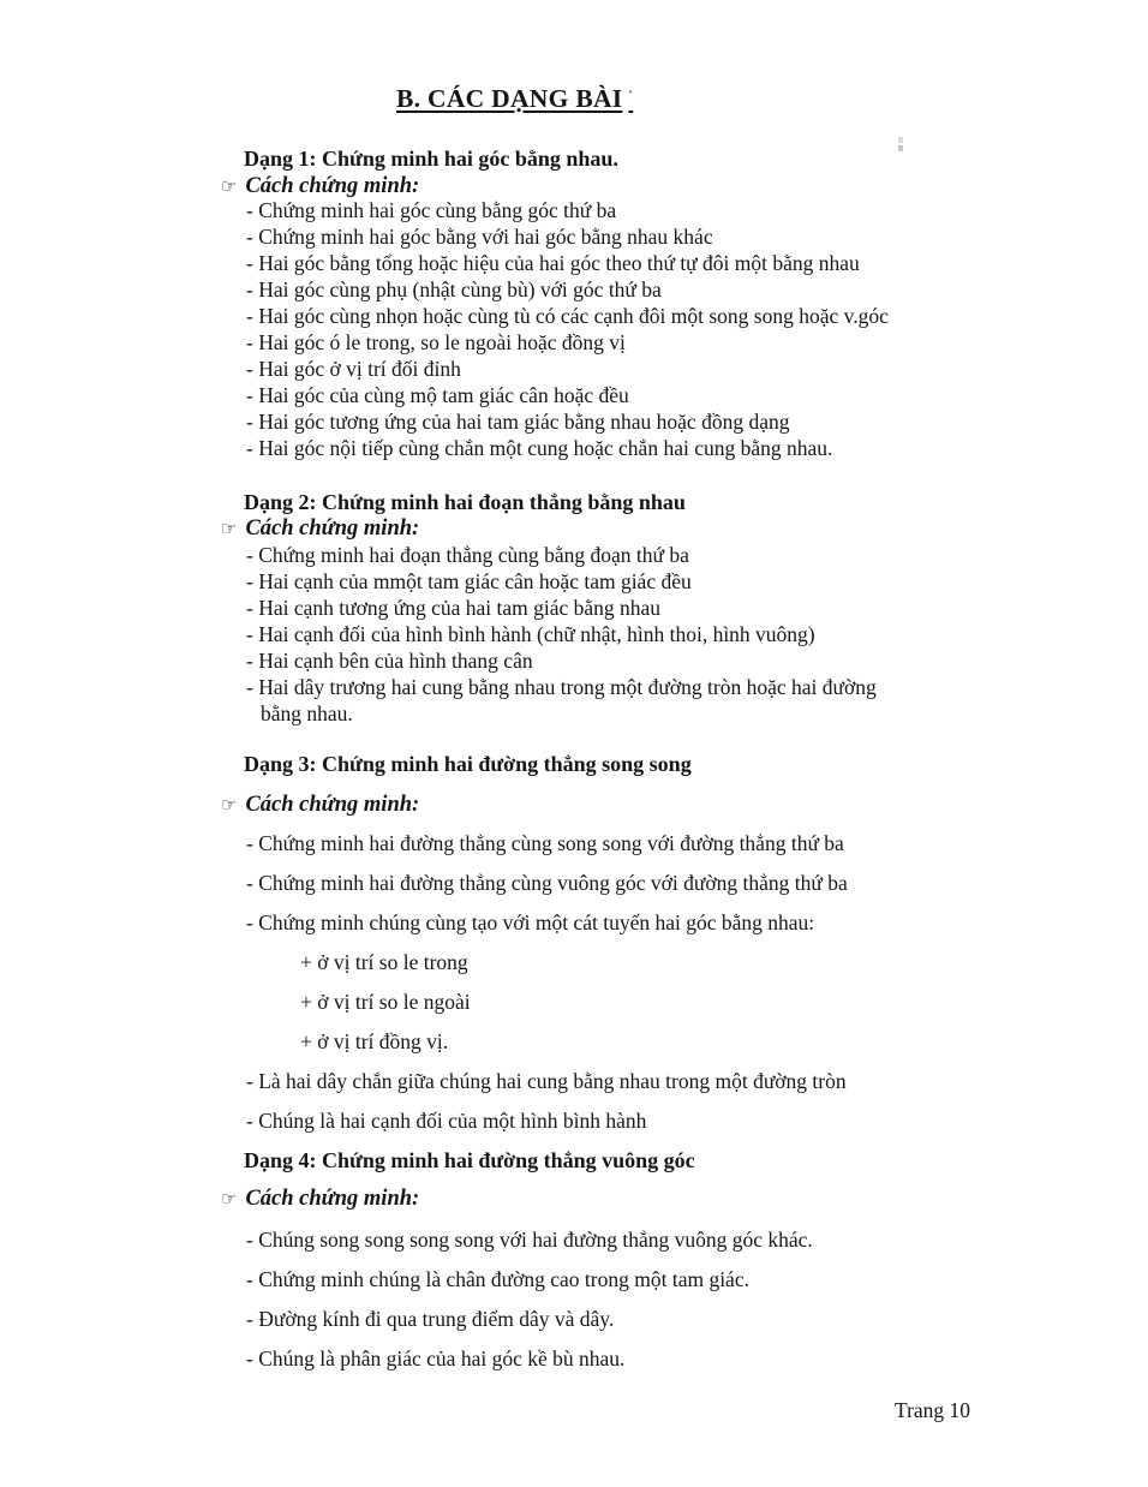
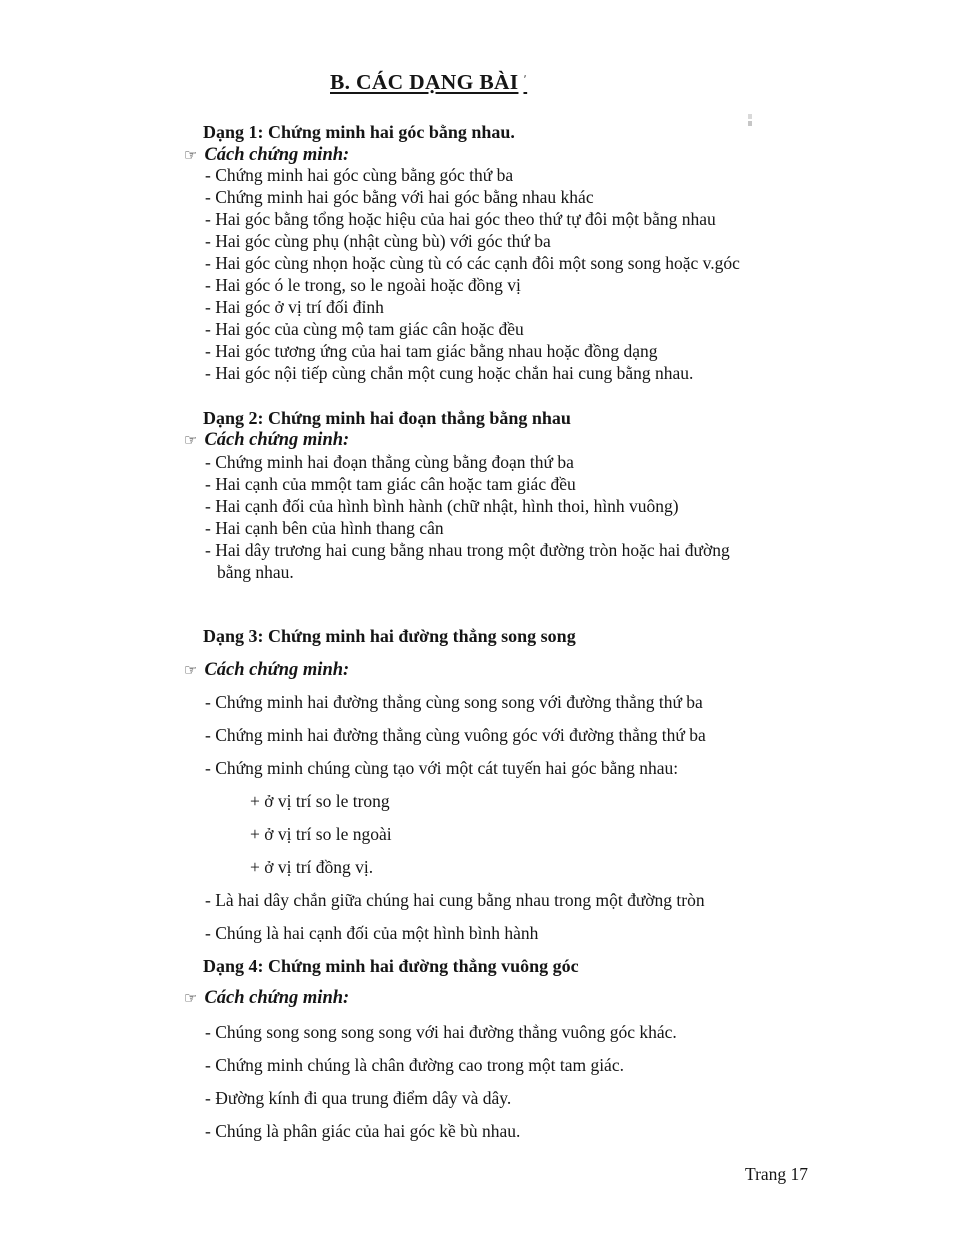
  B. CÁC DẠNG BÀI ʹ
  Dạng 1: Chứng minh hai góc bằng nhau.
  ☞ Cách chứng minh:
  - Chứng minh hai góc cùng bằng góc thứ ba
  - Chứng minh hai góc bằng với hai góc bằng nhau khác
  - Hai góc bằng tổng hoặc hiệu của hai góc theo thứ tự đôi một bằng nhau
  - Hai góc cùng phụ (nhật cùng bù) với góc thứ ba
  - Hai góc cùng nhọn hoặc cùng tù có các cạnh đôi một song song hoặc v.góc
  - Hai góc ó le trong, so le ngoài hoặc đồng vị
  - Hai góc ở vị trí đối đỉnh
  - Hai góc của cùng mộ tam giác cân hoặc đều
  - Hai góc tương ứng của hai tam giác bằng nhau hoặc đồng dạng
  - Hai góc nội tiếp cùng chắn một cung hoặc chắn hai cung bằng nhau.
  Dạng 2: Chứng minh hai đoạn thẳng bằng nhau
  ☞ Cách chứng minh:
  - Chứng minh hai đoạn thẳng cùng bằng đoạn thứ ba
  - Hai cạnh của mmột tam giác cân hoặc tam giác đều
- - Hai cạnh tương ứng của hai tam giác bằng nhau
  - Hai cạnh đối của hình bình hành (chữ nhật, hình thoi, hình vuông)
  - Hai cạnh bên của hình thang cân
  - Hai dây trương hai cung bằng nhau trong một đường tròn hoặc hai đường
  bằng nhau.
  Dạng 3: Chứng minh hai đường thẳng song song
  ☞ Cách chứng minh:
  - Chứng minh hai đường thẳng cùng song song với đường thẳng thứ ba
  - Chứng minh hai đường thẳng cùng vuông góc với đường thẳng thứ ba
  - Chứng minh chúng cùng tạo với một cát tuyến hai góc bằng nhau:
  + ở vị trí so le trong
  + ở vị trí so le ngoài
  + ở vị trí đồng vị.
  - Là hai dây chắn giữa chúng hai cung bằng nhau trong một đường tròn
  - Chúng là hai cạnh đối của một hình bình hành
  Dạng 4: Chứng minh hai đường thẳng vuông góc
  ☞ Cách chứng minh:
  - Chúng song song song song với hai đường thẳng vuông góc khác.
  - Chứng minh chúng là chân đường cao trong một tam giác.
  - Đường kính đi qua trung điểm dây và dây.
  - Chúng là phân giác của hai góc kề bù nhau.
- Trang 10
+ Trang 17
